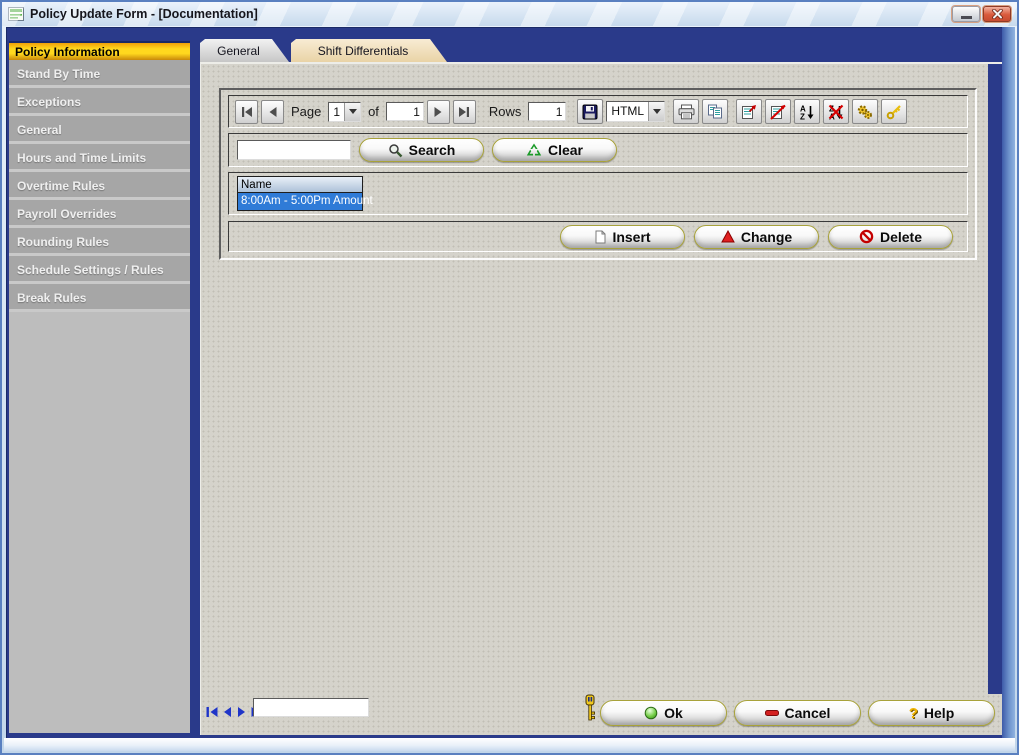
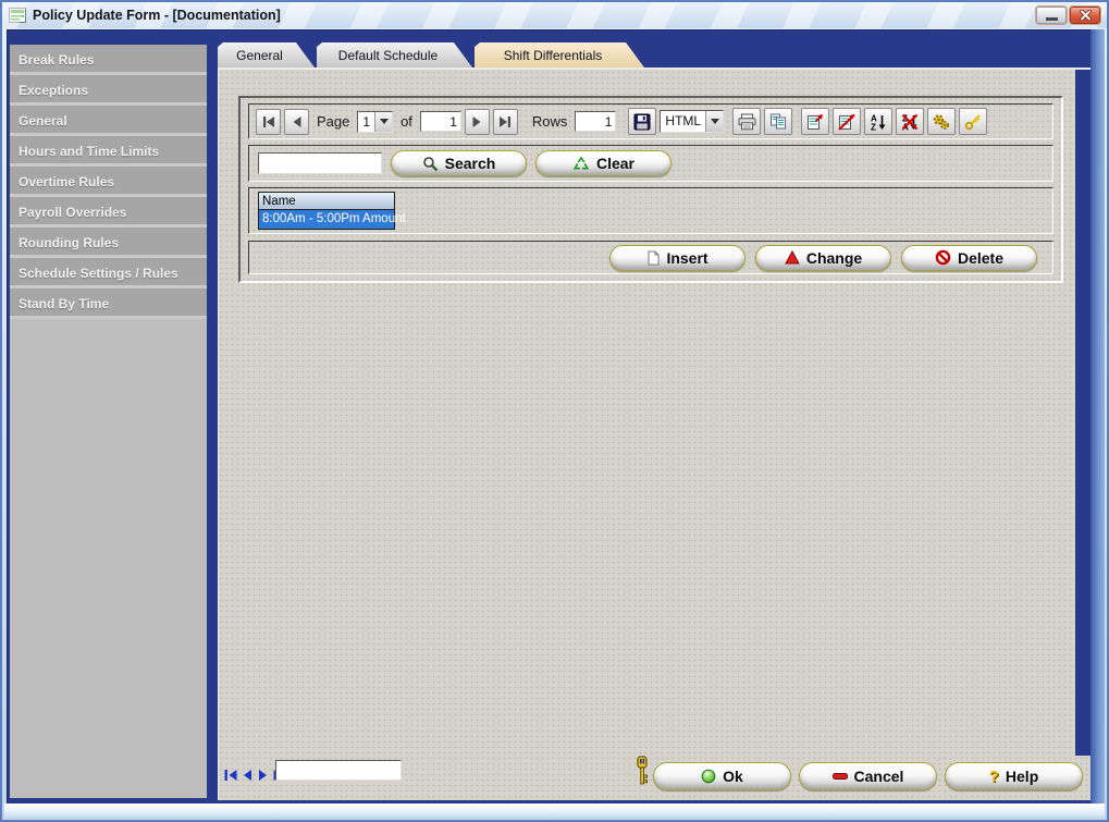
  Policy Update Form - [Documentation]
- Policy Information
- Stand By Time
+ Break Rules
  Exceptions
  General
  Hours and Time Limits
  Overtime Rules
  Payroll Overrides
  Rounding Rules
  Schedule Settings / Rules
- Break Rules
+ Stand By Time
  General
+ Default Schedule
  Shift Differentials
  Page
  1
  of
  1
  Rows
  1
  HTML
  A
  Z
  Search
  Clear
  Name
  8:00Am - 5:00Pm Amount
  Insert
  Change
  Delete
  Ok
  Cancel
  ?
  Help
